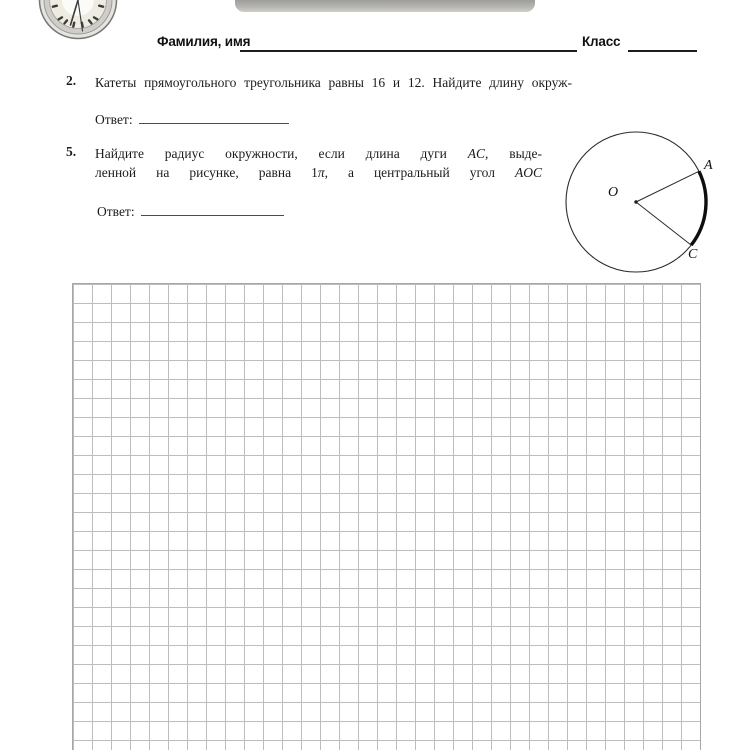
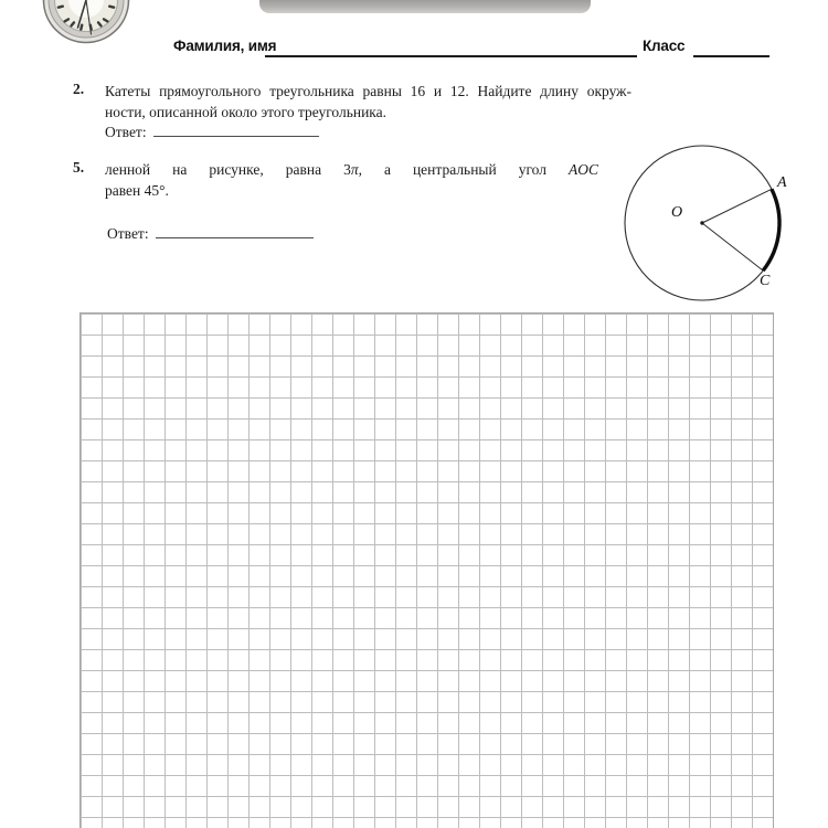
  Фамилия, имя
  Класс
  2.
  Катеты прямоугольного треугольника равны 16 и 12. Найдите длину окруж-
+ ности, описанной около этого треугольника.
  Ответ:
  5.
- Найдите радиус окружности, если длина дуги AC, выде-
- ленной на рисунке, равна 1π, а центральный угол AOC
+ ленной на рисунке, равна 3π, а центральный угол AOC
+ равен 45°.
  Ответ:
  O
  A
  C
